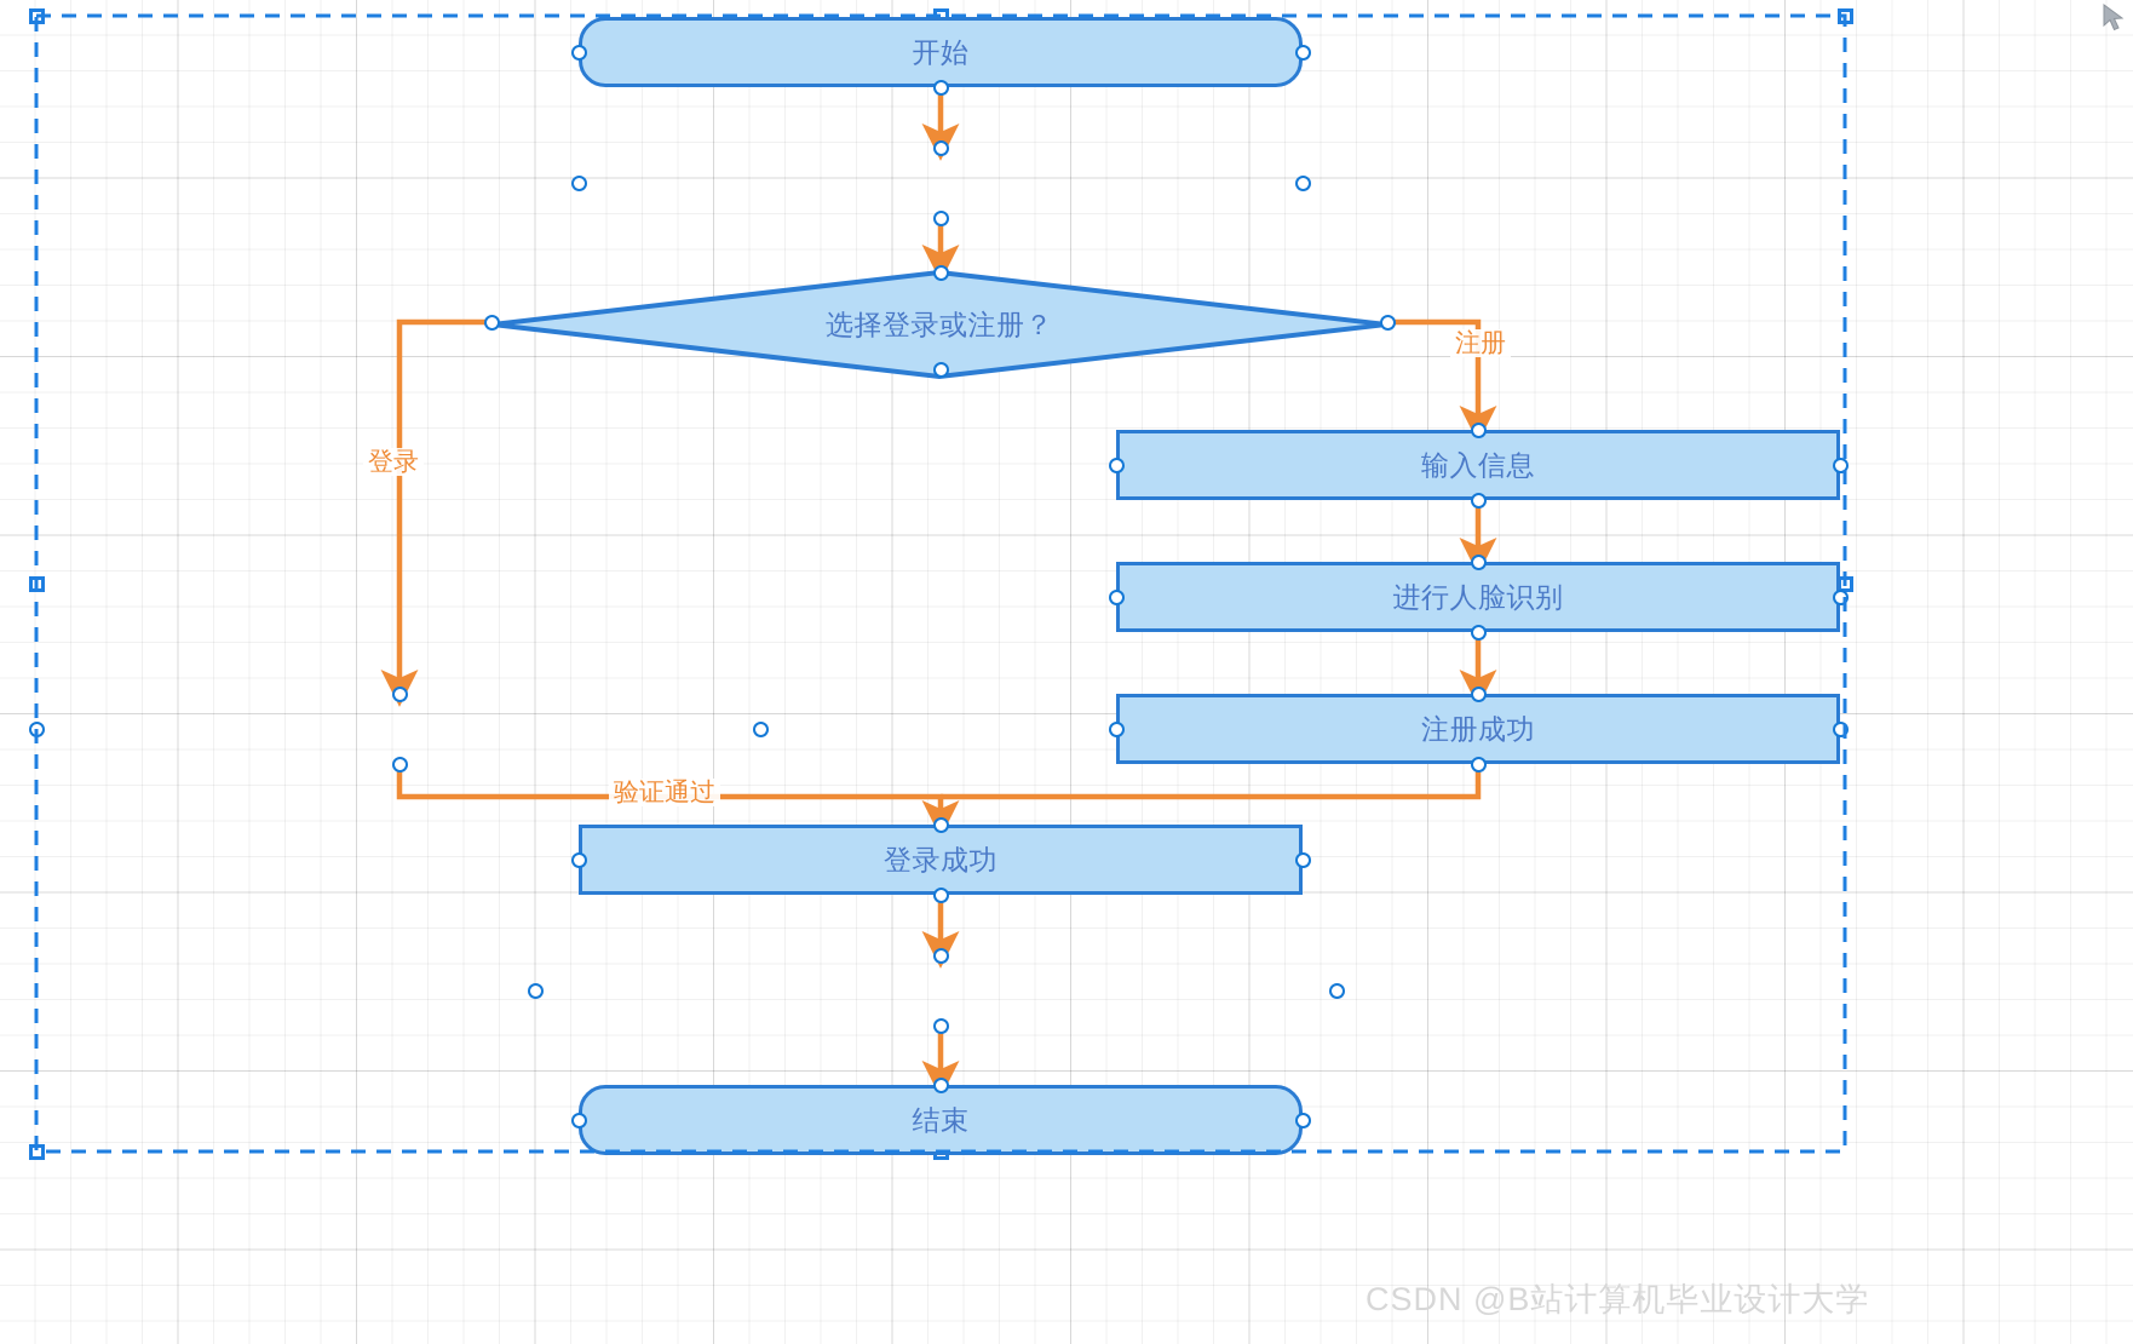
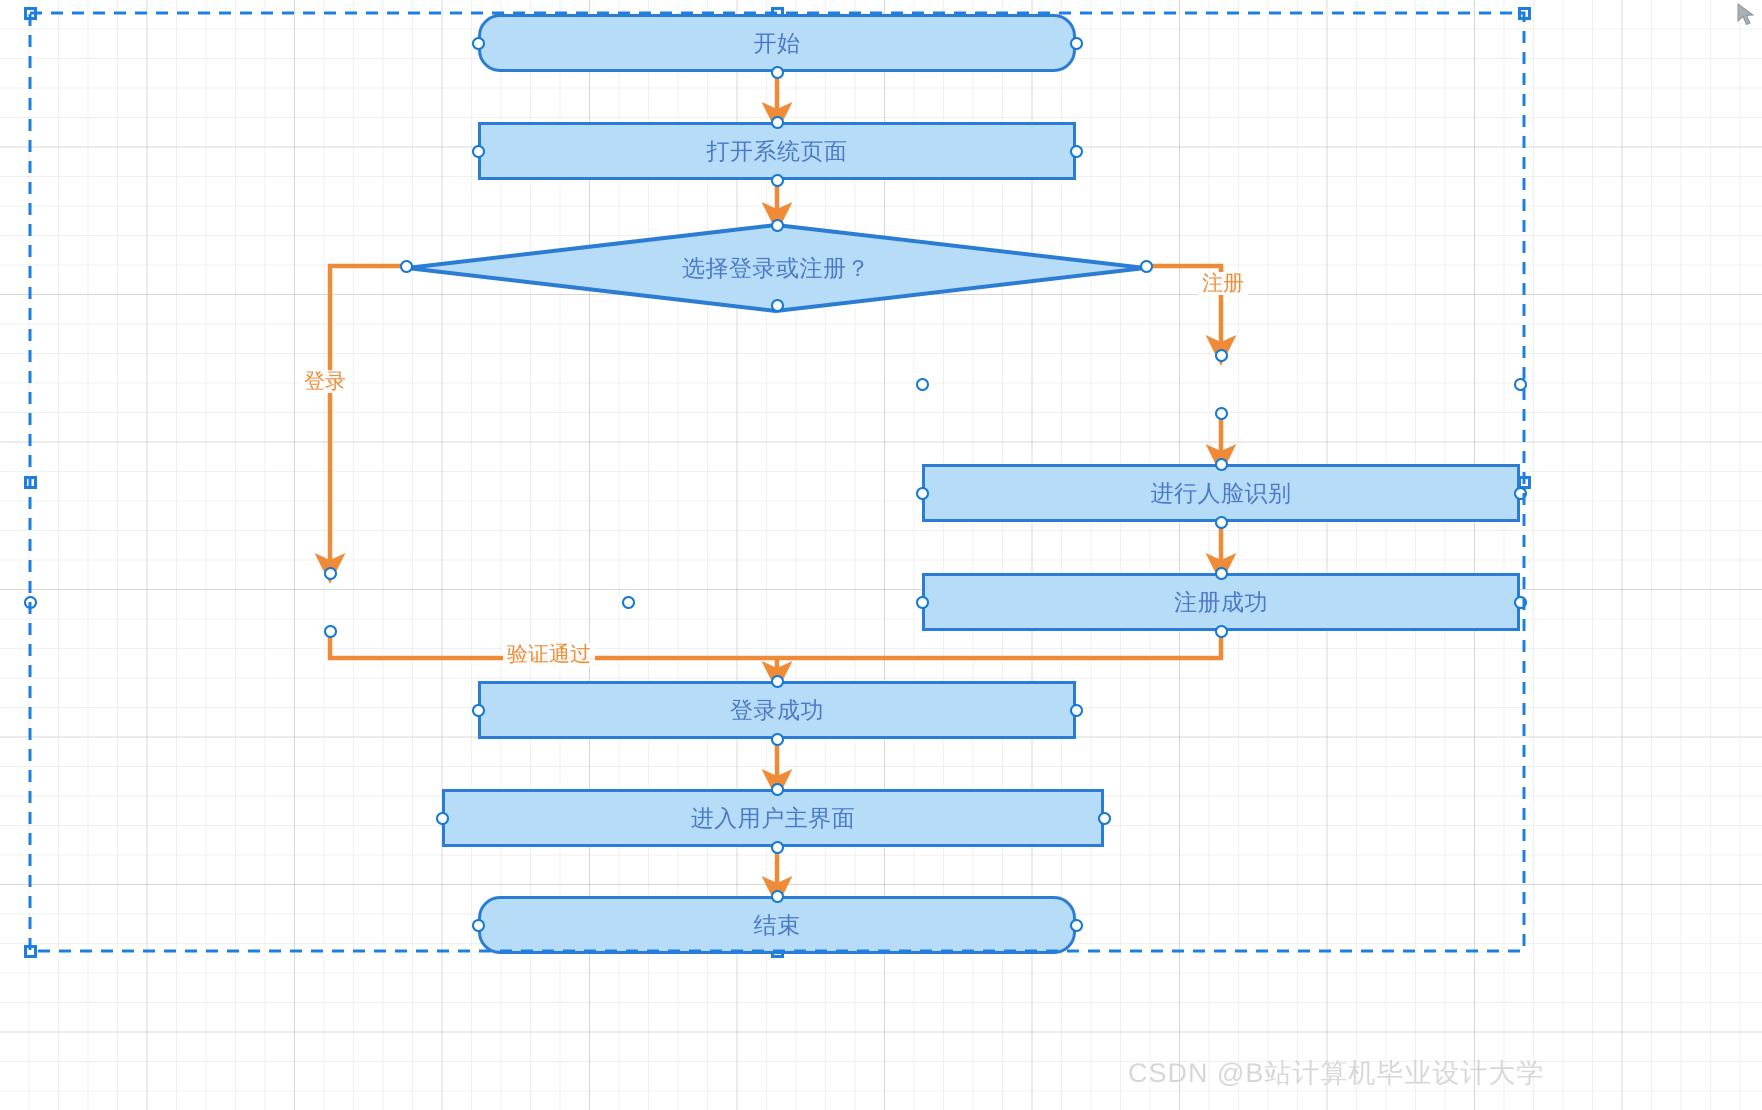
  开始
+ 打开系统页面
  选择登录或注册？
- 输入信息
  进行人脸识别
  注册成功
  登录成功
+ 进入用户主界面
  结束
  登录
  注册
  验证通过
  CSDN @B站计算机毕业设计大学
